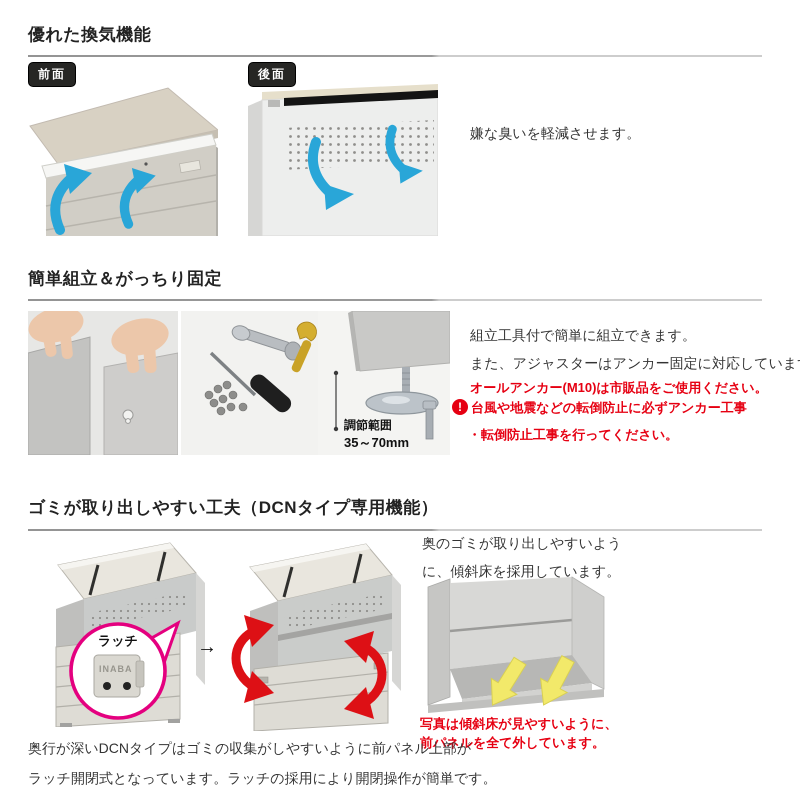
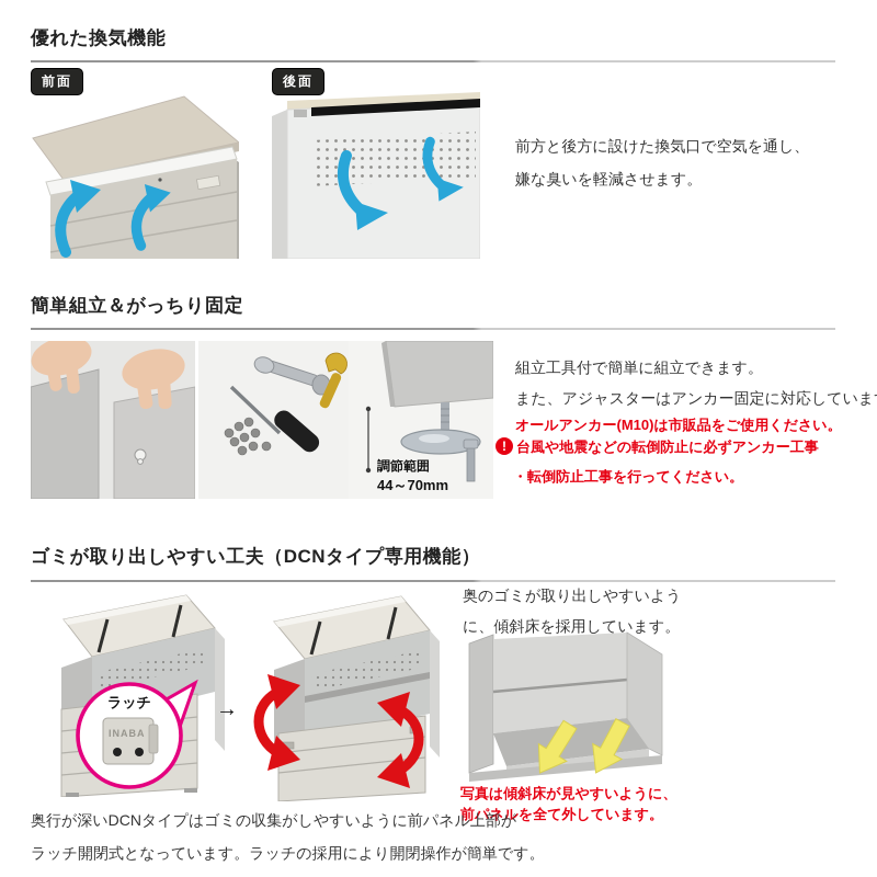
  優れた換気機能
  前面
  後面
+ 前方と後方に設けた換気口で空気を通し、
  嫌な臭いを軽減させます。
  簡単組立＆がっちり固定
  調節範囲
- 35～70mm
+ 44～70mm
  組立工具付で簡単に組立できます。
  また、アジャスターはアンカー固定に対応していま
  オールアンカー(M10)は市販品をご使用ください。
  !
  台風や地震などの転倒防止に必ずアンカー工事
  ・転倒防止工事を行ってください。
  ゴミが取り出しやすい工夫（DCNタイプ専用機能）
  INABA
  ラッチ
  →
  奥のゴミが取り出しやすいよう
  に、傾斜床を採用しています。
  写真は傾斜床が見やすいように、
  前パネルを全て外しています。
  奥行が深いDCNタイプはゴミの収集がしやすいように前パネル上部が
  ラッチ開閉式となっています。ラッチの採用により開閉操作が簡単です。
